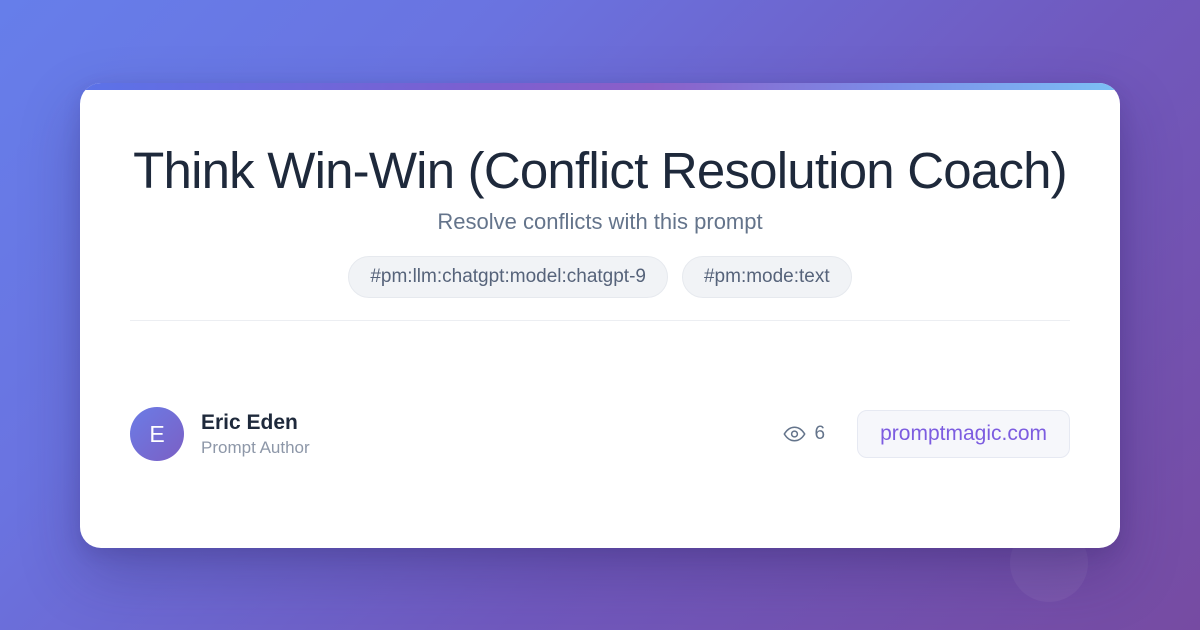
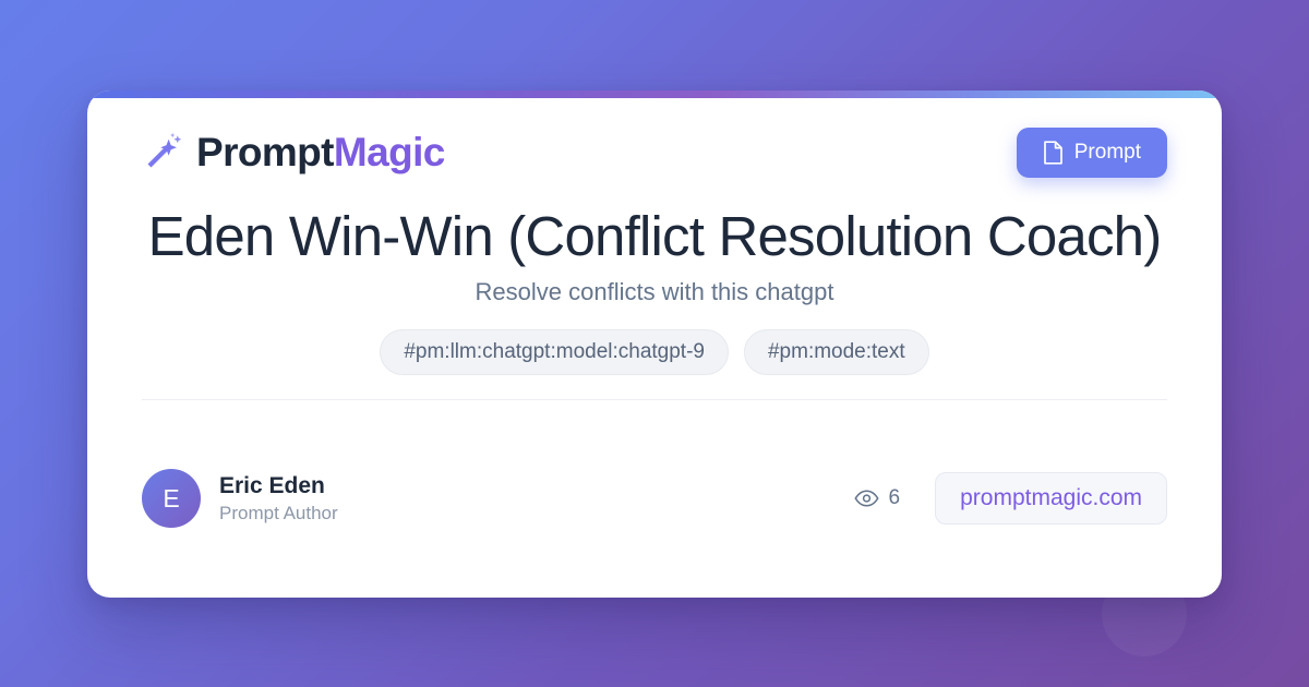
+ PromptMagic
+ Prompt
- Think Win-Win (Conflict Resolution Coach)
+ Eden Win-Win (Conflict Resolution Coach)
- Resolve conflicts with this prompt
+ Resolve conflicts with this chatgpt
  #pm:llm:chatgpt:model:chatgpt-9
  #pm:mode:text
  E
  Eric Eden
  Prompt Author
  6
  promptmagic.com
